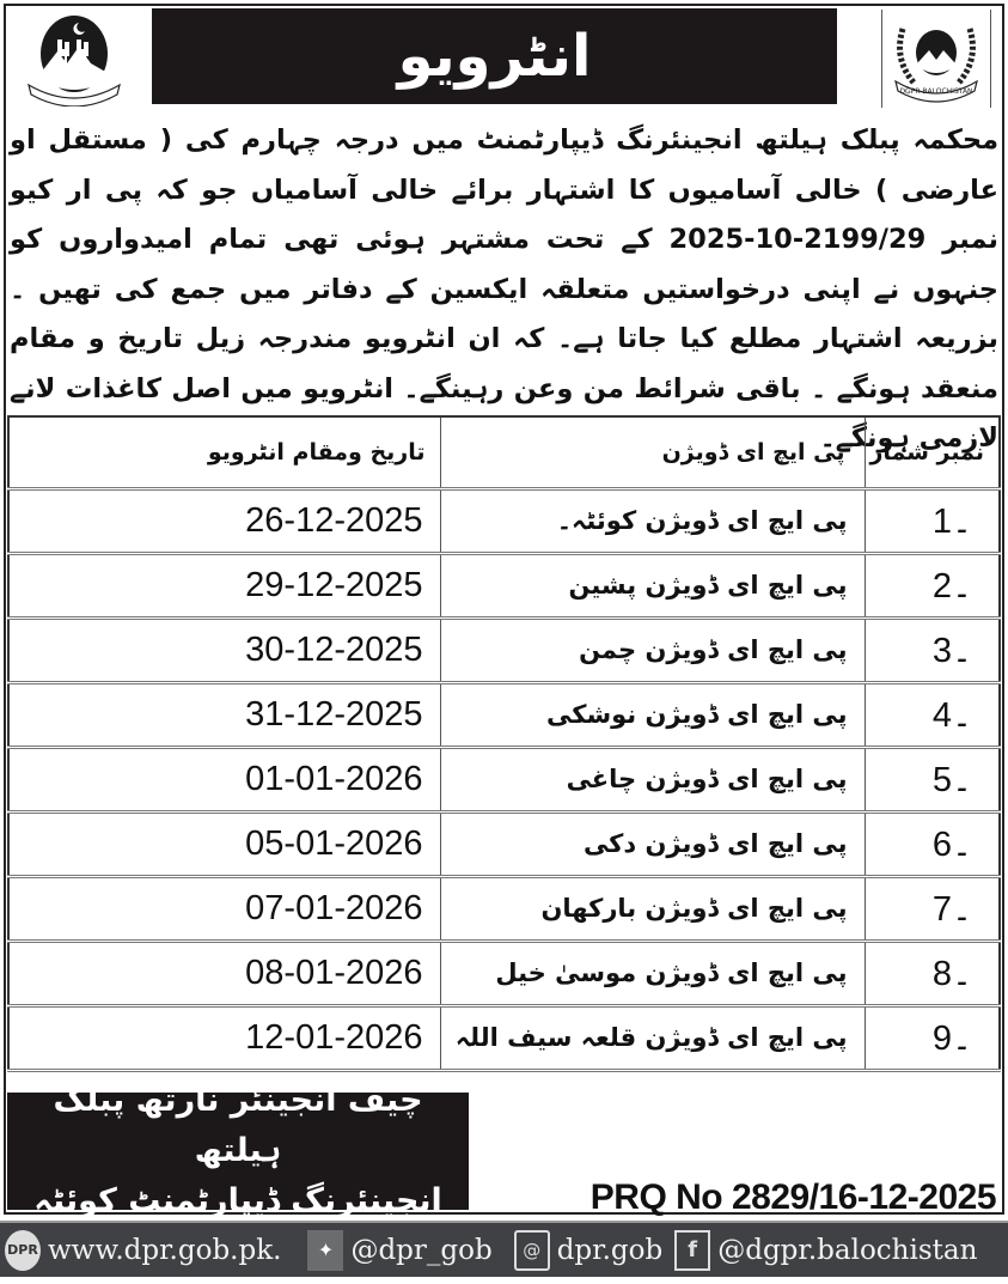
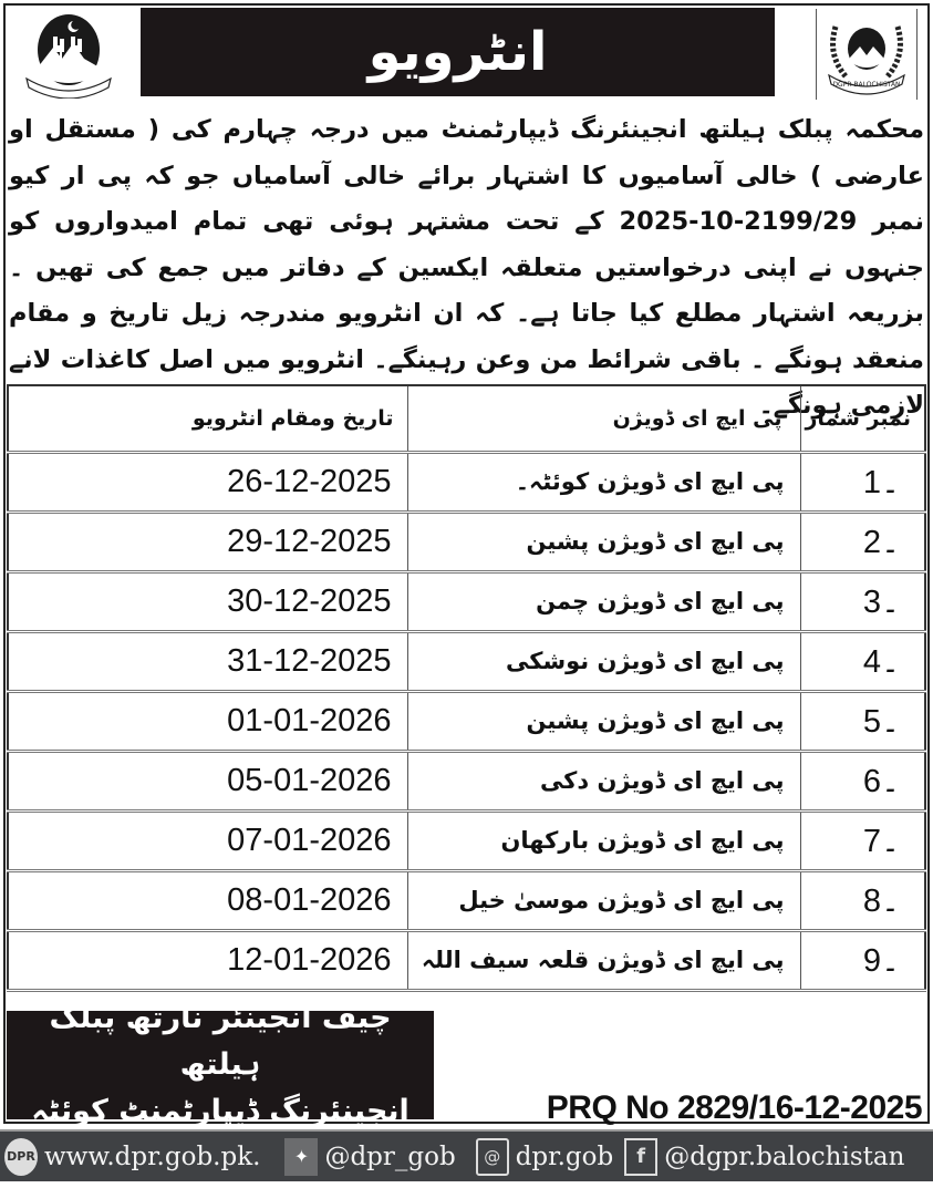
  انٹرویو
  محکمہ پبلک ہیلتھ انجینئرنگ ڈیپارٹمنٹ میں درجہ چہارم کی ( مستقل او عارضی ) خالی آسامیوں کا اشتہار برائے خالی آسامیاں جو کہ پی ار کیو نمبر 2199/29-10-2025 کے تحت مشتہر ہوئی تھی تمام امیدواروں کو جنہوں نے اپنی درخواستیں متعلقہ ایکسین کے دفاتر میں جمع کی تھیں ۔ بزریعہ اشتہار مطلع کیا جاتا ہے۔ کہ ان انٹرویو مندرجہ زیل تاریخ و مقام منعقد ہونگے ۔ باقی شرائط من وعن رہینگے۔ انٹرویو میں اصل کاغذات لانے لازمی ہونگے۔
  نمبر شمار	پی ایچ ای ڈویژن	تاریخ ومقام انٹرویو
  1۔	پی ایچ ای ڈویژن کوئٹہ۔	26-12-2025
  2۔	پی ایچ ای ڈویژن پشین	29-12-2025
  3۔	پی ایچ ای ڈویژن چمن	30-12-2025
  4۔	پی ایچ ای ڈویژن نوشکی	31-12-2025
- 5۔	پی ایچ ای ڈویژن چاغی	01-01-2026
+ 5۔	پی ایچ ای ڈویژن پشین	01-01-2026
  6۔	پی ایچ ای ڈویژن دکی	05-01-2026
  7۔	پی ایچ ای ڈویژن بارکھان	07-01-2026
  8۔	پی ایچ ای ڈویژن موسیٰ خیل	08-01-2026
  9۔	پی ایچ ای ڈویژن قلعہ سیف اللہ	12-01-2026
  چیف انجینئر نارتھ پبلک ہیلتھ
  انجینئرنگ ڈیپارٹمنٹ کوئٹہ
  PRQ No 2829/16-12-2025
  DPR
  www.dpr.gob.pk.
  ✦
  @dpr_gob
  @
  dpr.gob
  f
  @dgpr.balochistan
